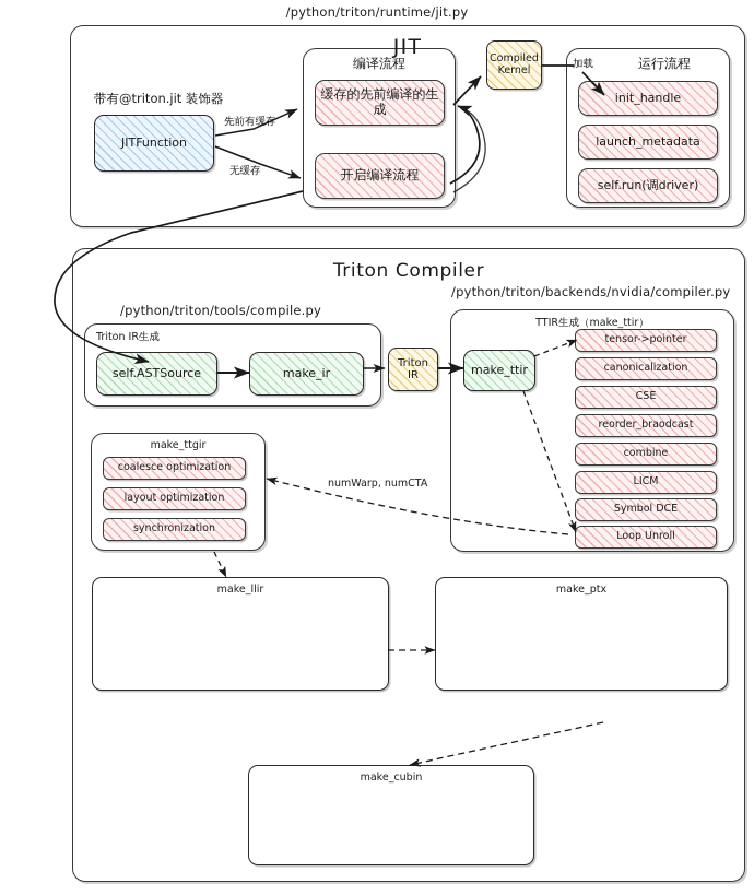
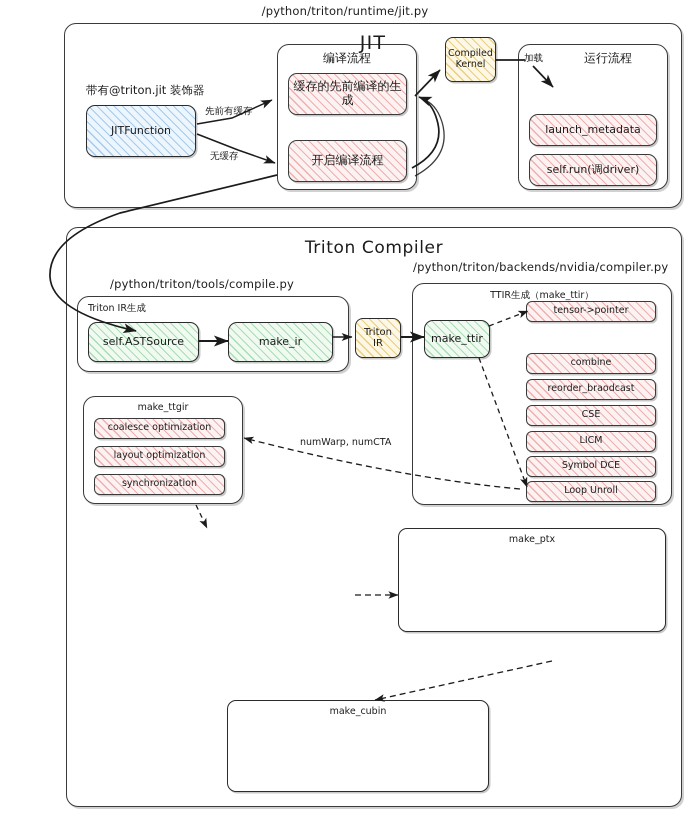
  /python/triton/runtime/jit.py
  JIT
  带有@triton.jit 装饰器
  JITFunction
  先前有缓存
  无缓存
  编译流程
  缓存的先前编译的生成
  开启编译流程
  Compiled
  Kernel
  加载
  运行流程
- init_handle
  launch_metadata
  self.run(调driver)
  Triton Compiler
  /python/triton/tools/compile.py
  /python/triton/backends/nvidia/compiler.py
  Triton IR生成
  self.ASTSource
  make_ir
  Triton
  IR
  TTIR生成（make_ttir）
  make_ttir
  tensor->pointer
- canonicalization
- CSE
+ combine
  reorder_braodcast
- combine
+ CSE
  LICM
  Symbol DCE
  Loop Unroll
  make_ttgir
  coalesce optimization
  layout optimization
  synchronization
  numWarp, numCTA
- make_llir
  make_ptx
  make_cubin
